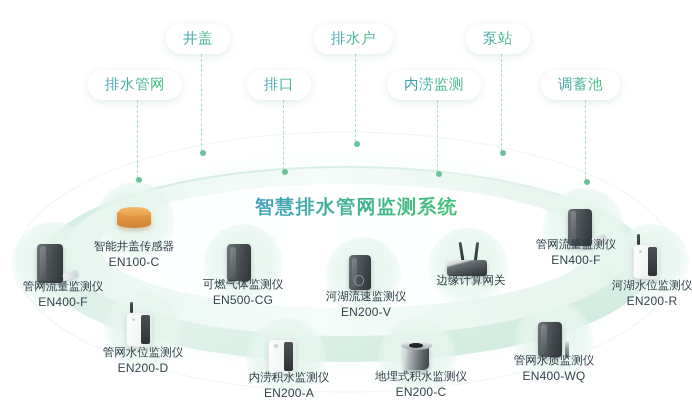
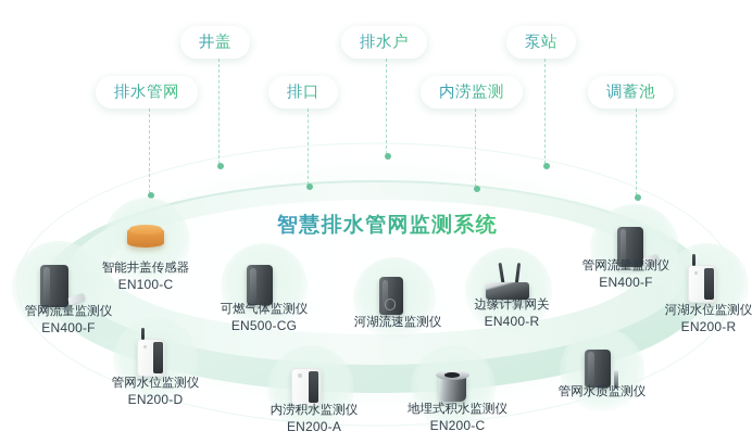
  排水管网
  井盖
  排口
  排水户
  内涝监测
  泵站
  调蓄池
  智慧排水管网监测系统
  管网流量监测仪
  EN400-F
  智能井盖传感器
  EN100-C
  管网水位监测仪
  EN200-D
  可燃气体监测仪
  EN500-CG
  内涝积水监测仪
  EN200-A
  河湖流速监测仪
- EN200-V
  地埋式积水监测仪
  EN200-C
  边缘计算网关
+ EN400-R
  管网流量监测仪
  EN400-F
  河湖水位监测仪
  EN200-R
  管网水质监测仪
- EN400-WQ
